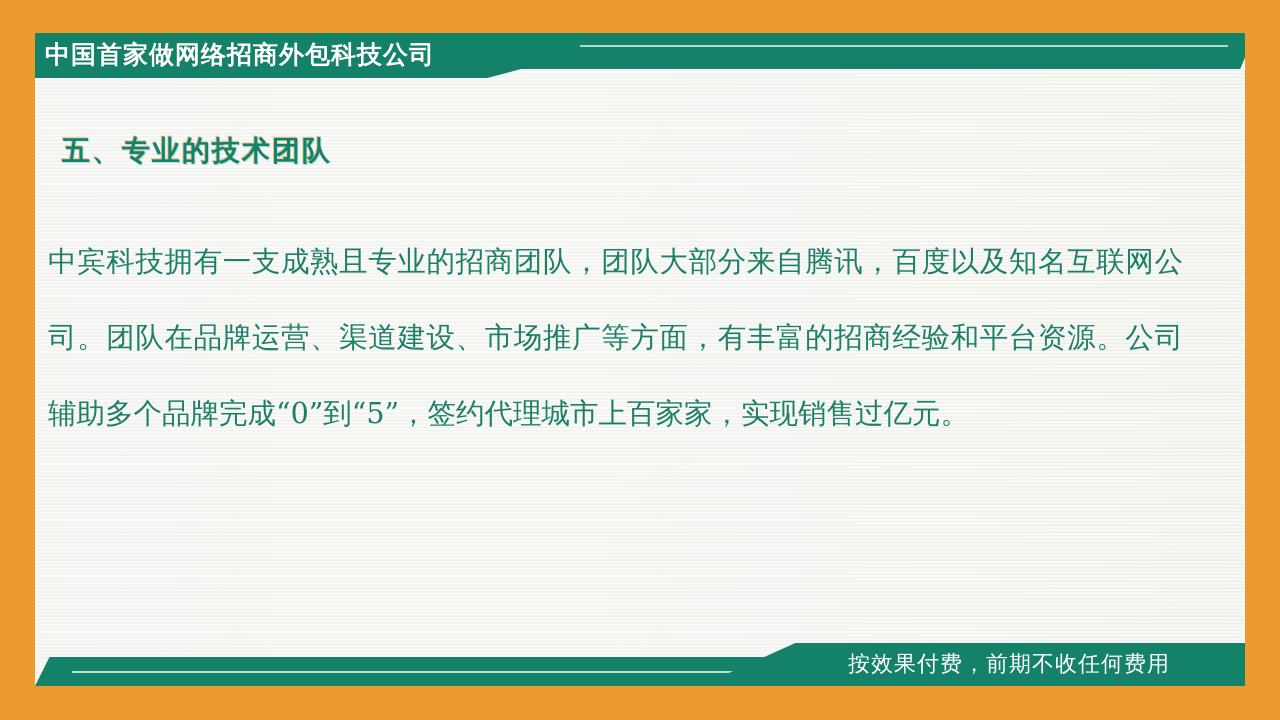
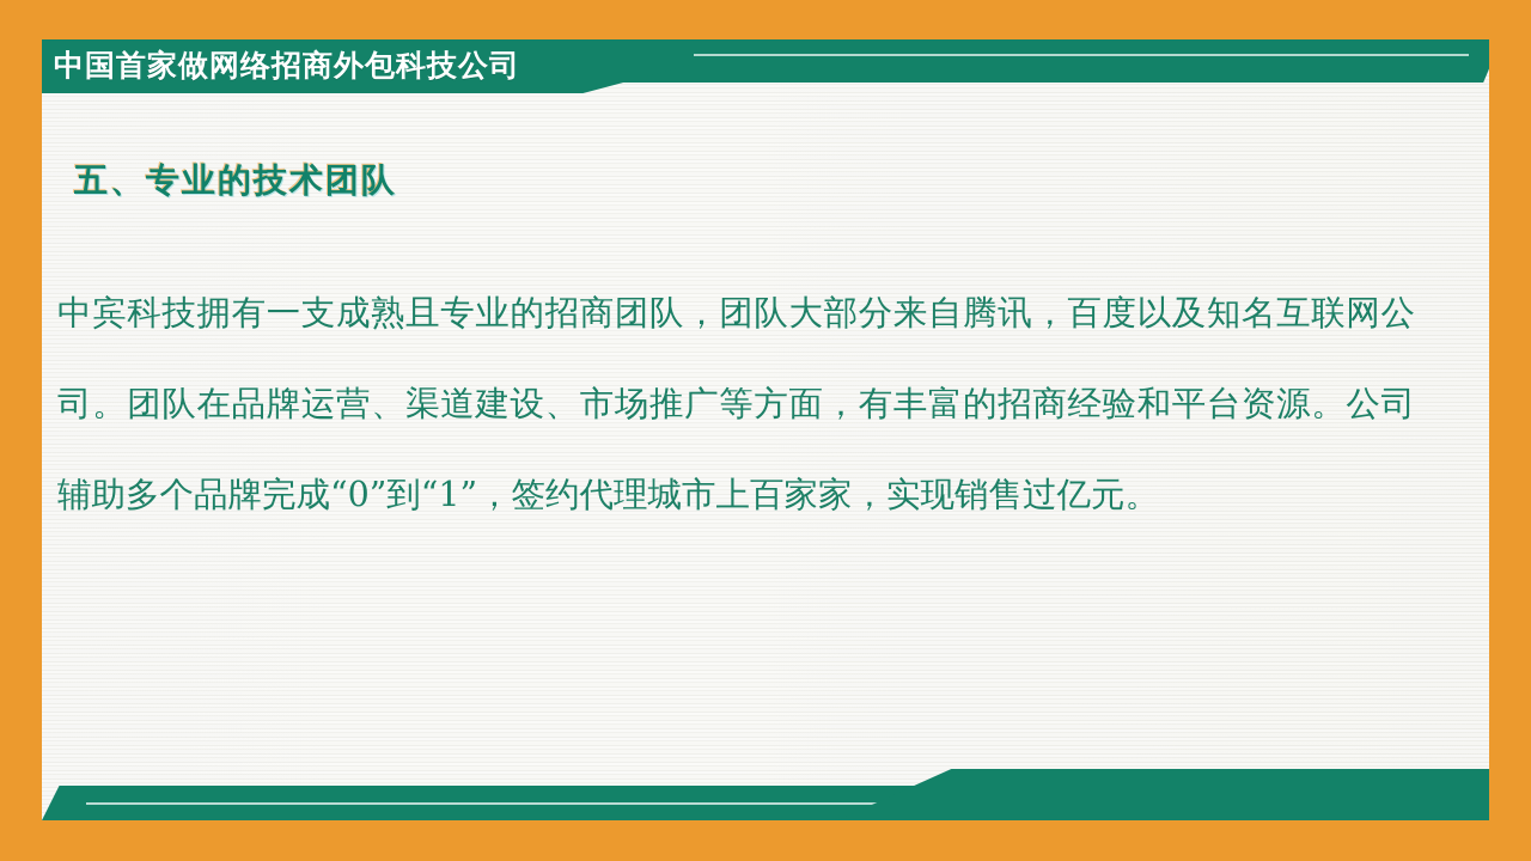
  中国首家做网络招商外包科技公司
  五、专业的技术团队
- 中宾科技拥有一支成熟且专业的招商团队，团队大部分来自腾讯，百度以及知名互联网公司。团队在品牌运营、渠道建设、市场推广等方面，有丰富的招商经验和平台资源。公司辅助多个品牌完成“0”到“5”，签约代理城市上百家家，实现销售过亿元。
+ 中宾科技拥有一支成熟且专业的招商团队，团队大部分来自腾讯，百度以及知名互联网公司。团队在品牌运营、渠道建设、市场推广等方面，有丰富的招商经验和平台资源。公司辅助多个品牌完成“0”到“1”，签约代理城市上百家家，实现销售过亿元。
- 按效果付费，前期不收任何费用
